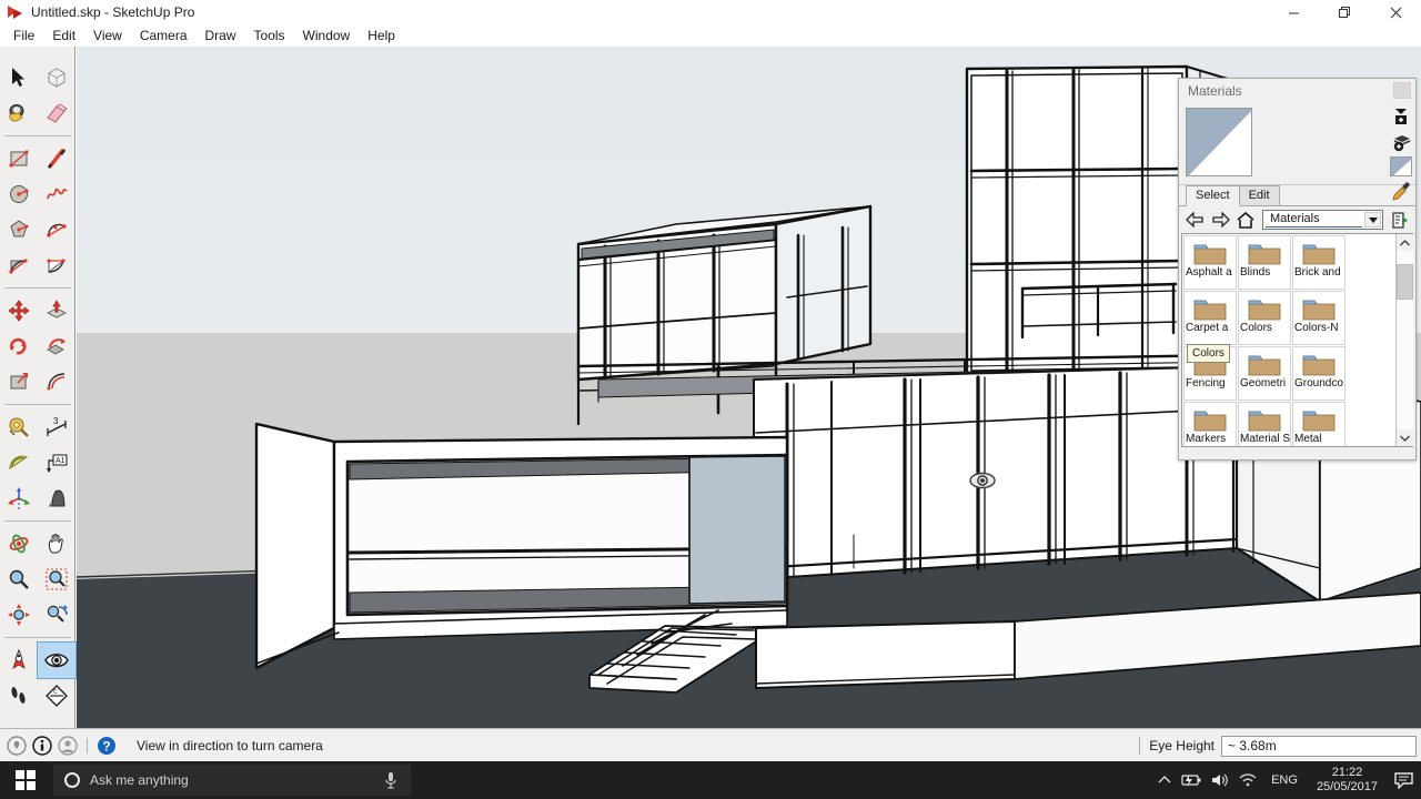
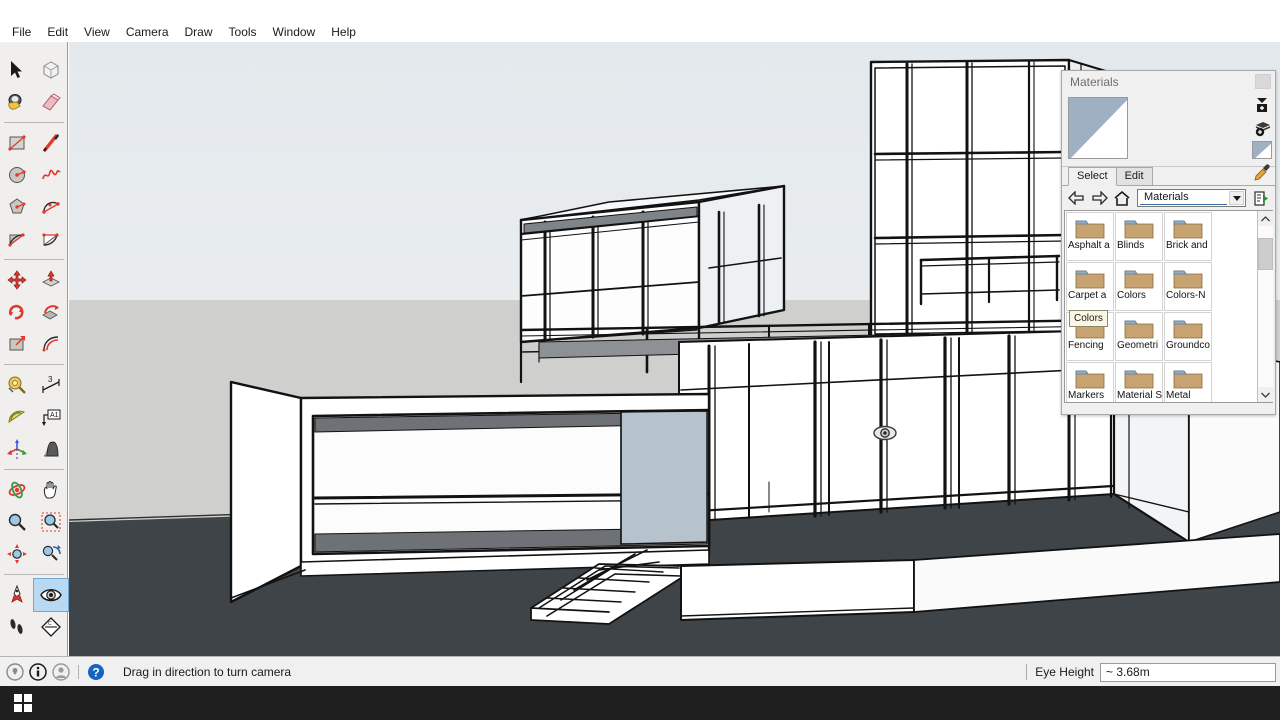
- Untitled.skp - SketchUp Pro
  File
  Edit
  View
  Camera
  Draw
  Tools
  Window
  Help
  3
  Materials
  Select
  Edit
  Materials
  Asphalt a
  Blinds
  Brick and
  Carpet a
  Colors
  Colors-N
  Fencing
  Geometri
  Groundco
  Markers
  Material S
  Metal
  Colors
  ?
- View in direction to turn camera
+ Drag in direction to turn camera
  Eye Height
  ~ 3.68m
- Ask me anything
- ENG
- 21:22
- 25/05/2017
